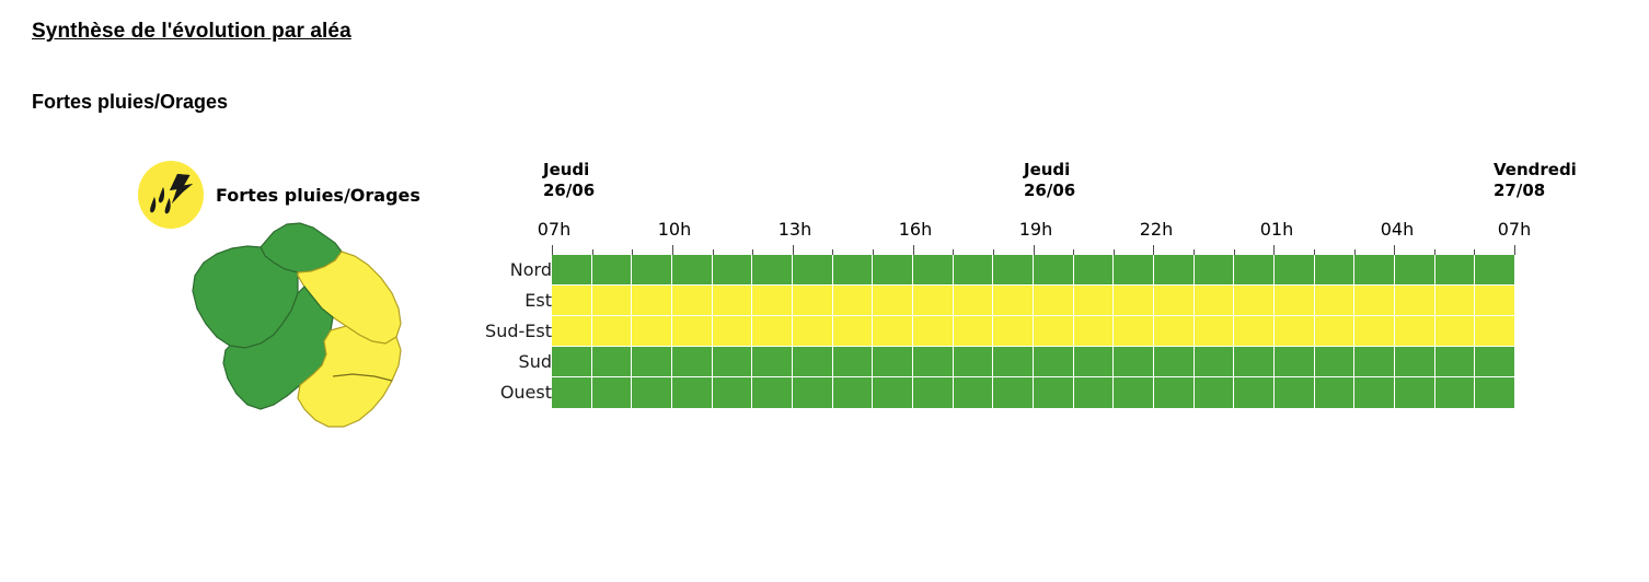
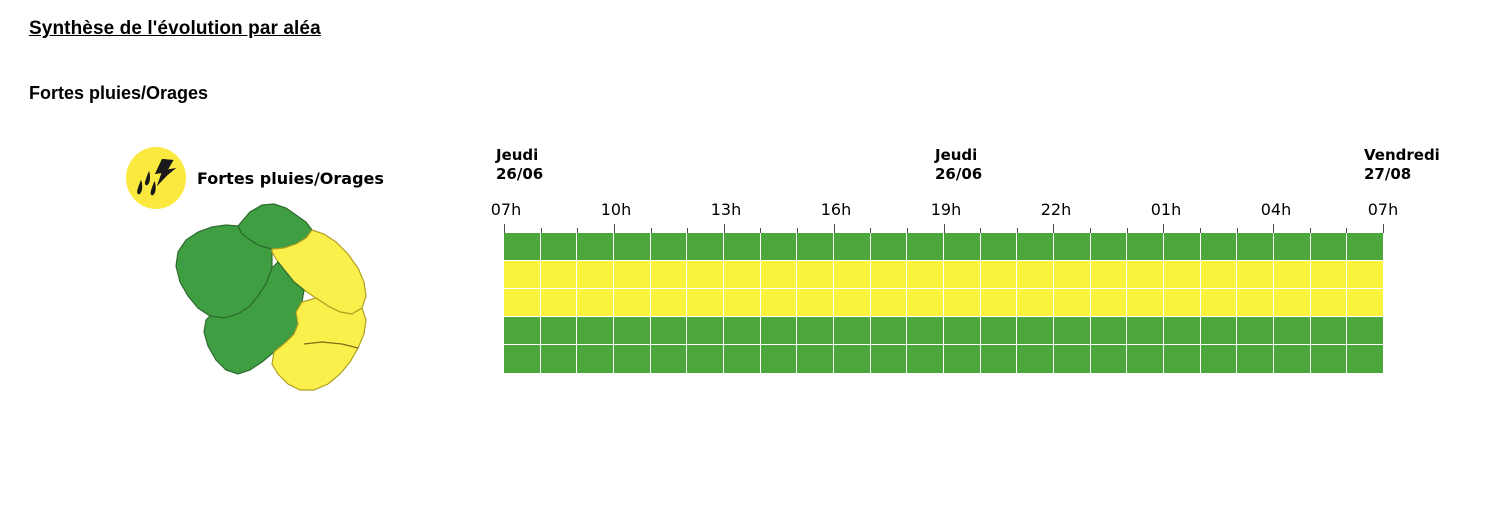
  Synthèse de l'évolution par aléa
  Fortes pluies/Orages
  Fortes pluies/Orages
  Jeudi
  26/06
  Jeudi
  26/06
  Vendredi
  27/08
  07h
  10h
  13h
  16h
  19h
  22h
  01h
  04h
  07h
- Nord
- Est
- Sud-Est
- Sud
- Ouest
